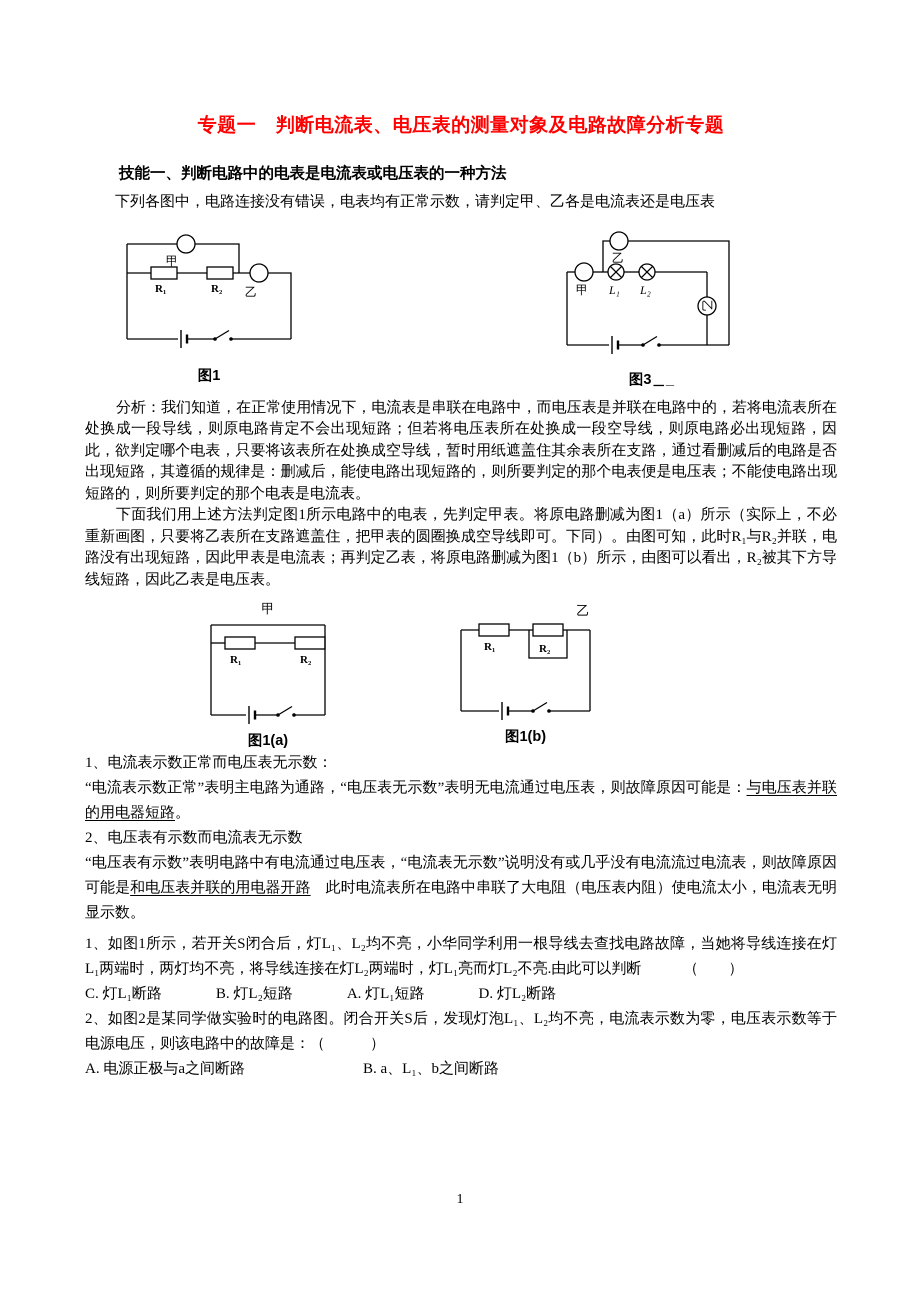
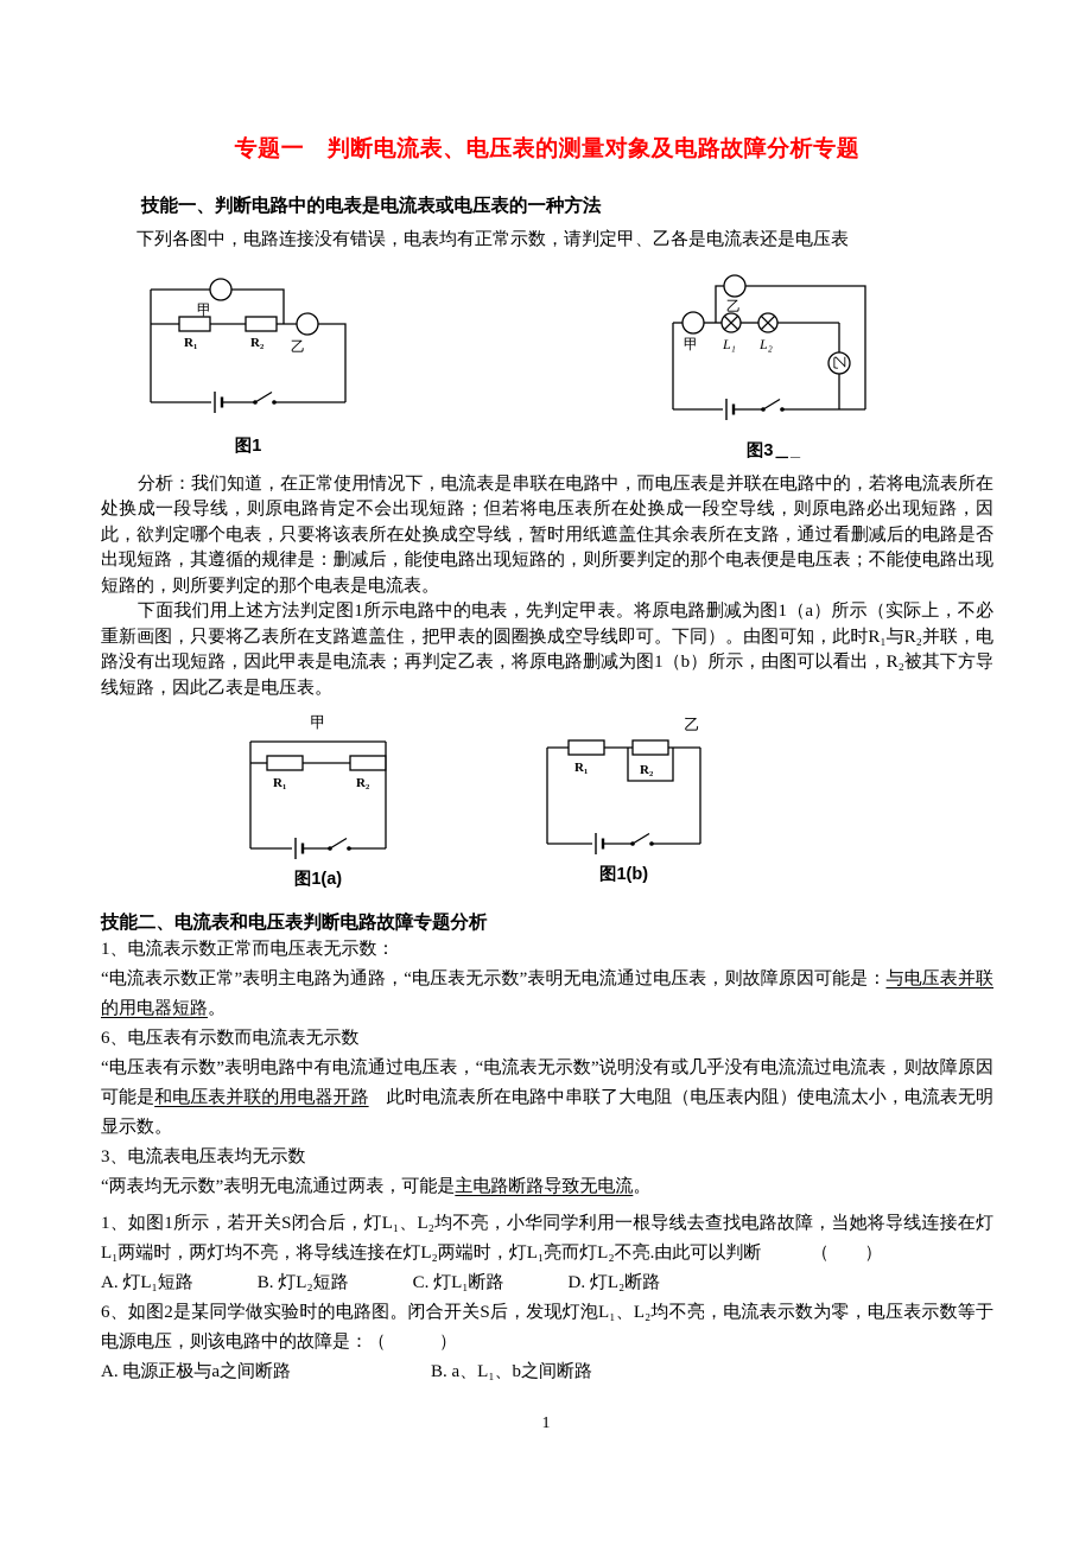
  专题一 判断电流表、电压表的测量对象及电路故障分析专题
  技能一、判断电路中的电表是电流表或电压表的一种方法
  下列各图中，电路连接没有错误，电表均有正常示数，请判定甲、乙各是电流表还是电压表
  甲
  乙
  R₁
  R₂
  图1
  甲
  乙
  L₁
  L₂
  图3＿_
  分析：我们知道，在正常使用情况下，电流表是串联在电路中，而电压表是并联在电路中的，若将电流表所在处换成一段导线，则原电路肯定不会出现短路；但若将电压表所在处换成一段空导线，则原电路必出现短路，因此，欲判定哪个电表，只要将该表所在处换成空导线，暂时用纸遮盖住其余表所在支路，通过看删减后的电路是否出现短路，其遵循的规律是：删减后，能使电路出现短路的，则所要判定的那个电表便是电压表；不能使电路出现短路的，则所要判定的那个电表是电流表。
  下面我们用上述方法判定图1所示电路中的电表，先判定甲表。将原电路删减为图1（a）所示（实际上，不必重新画图，只要将乙表所在支路遮盖住，把甲表的圆圈换成空导线即可。下同）。由图可知，此时R₁与R₂并联，电路没有出现短路，因此甲表是电流表；再判定乙表，将原电路删减为图1（b）所示，由图可以看出，R₂被其下方导线短路，因此乙表是电压表。
  甲
  R₁
  R₂
  图1(a)
  乙
  R₁
  R₂
  图1(b)
+ 技能二、电流表和电压表判断电路故障专题分析
  1、电流表示数正常而电压表无示数：
  “电流表示数正常”表明主电路为通路，“电压表无示数”表明无电流通过电压表，则故障原因可能是：与电压表并联的用电器短路。
- 2、电压表有示数而电流表无示数
+ 6、电压表有示数而电流表无示数
  “电压表有示数”表明电路中有电流通过电压表，“电流表无示数”说明没有或几乎没有电流流过电流表，则故障原因可能是和电压表并联的用电器开路 此时电流表所在电路中串联了大电阻（电压表内阻）使电流太小，电流表无明显示数。
+ 3、电流表电压表均无示数
+ “两表均无示数”表明无电流通过两表，可能是主电路断路导致无电流。
  1、如图1所示，若开关S闭合后，灯L₁、L₂均不亮，小华同学利用一根导线去查找电路故障，当她将导线连接在灯L₁两端时，两灯均不亮，将导线连接在灯L₂两端时，灯L₁亮而灯L₂不亮.由此可以判断 （ ）
- C. 灯L₁断路
+ A. 灯L₁短路
  B. 灯L₂短路
- A. 灯L₁短路
+ C. 灯L₁断路
  D. 灯L₂断路
- 2、如图2是某同学做实验时的电路图。闭合开关S后，发现灯泡L₁、L₂均不亮，电流表示数为零，电压表示数等于电源电压，则该电路中的故障是：（ ）
+ 6、如图2是某同学做实验时的电路图。闭合开关S后，发现灯泡L₁、L₂均不亮，电流表示数为零，电压表示数等于电源电压，则该电路中的故障是：（ ）
  A. 电源正极与a之间断路
  B. a、L₁、b之间断路
  1
